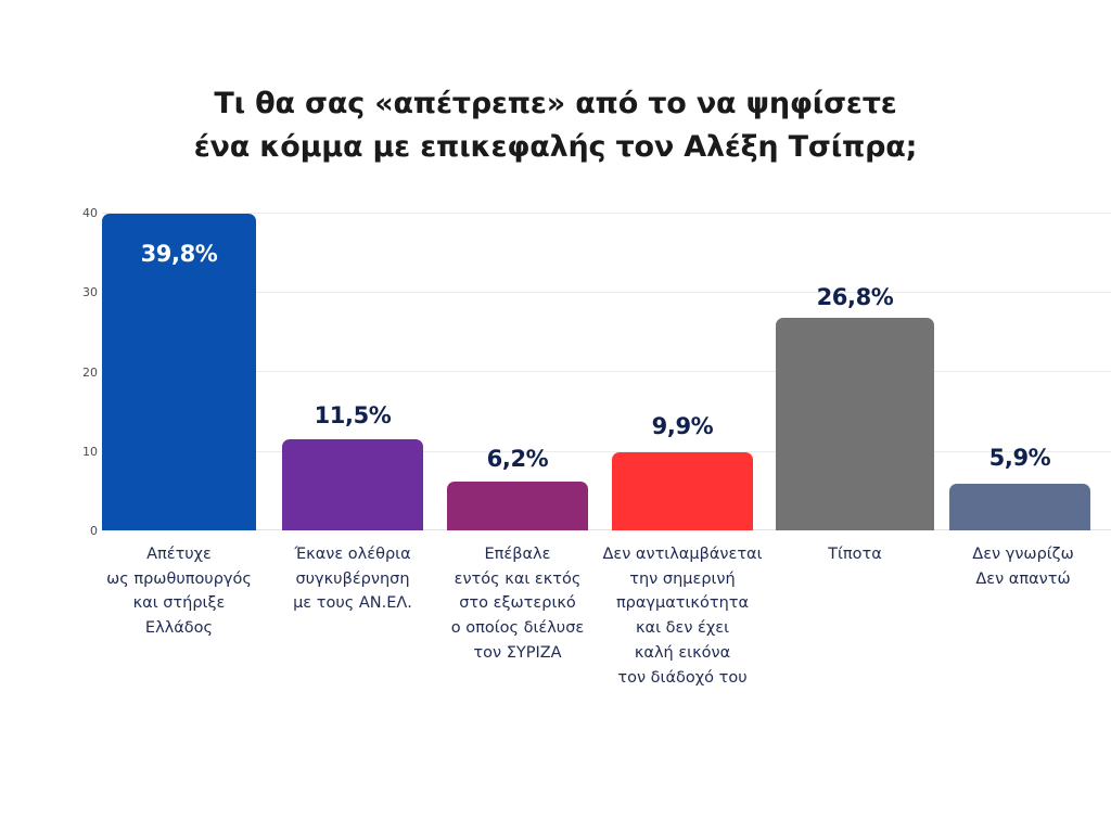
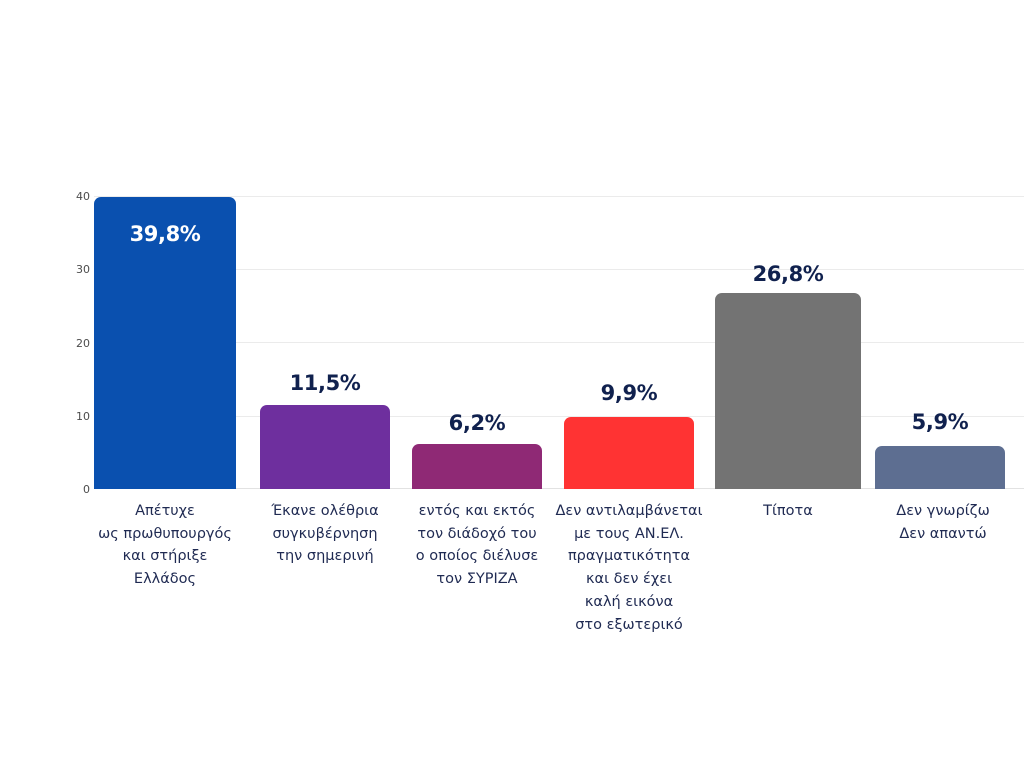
- Τι θα σας «απέτρεπε» από το να ψηφίσετε
- ένα κόμμα με επικεφαλής τον Αλέξη Τσίπρα;
  40
  30
  20
  10
  0
  39,8%
  11,5%
  6,2%
  9,9%
  26,8%
  5,9%
  Απέτυχε
  ως πρωθυπουργός
  και στήριξε
  Ελλάδος
  Έκανε ολέθρια
  συγκυβέρνηση
- με τους ΑΝ.ΕΛ.
+ την σημερινή
- Επέβαλε
  εντός και εκτός
- στο εξωτερικό
+ τον διάδοχό του
  ο οποίος διέλυσε
  τον ΣΥΡΙΖΑ
  Δεν αντιλαμβάνεται
- την σημερινή
+ με τους ΑΝ.ΕΛ.
  πραγματικότητα
  και δεν έχει
  καλή εικόνα
- τον διάδοχό του
+ στο εξωτερικό
  Τίποτα
  Δεν γνωρίζω
  Δεν απαντώ
